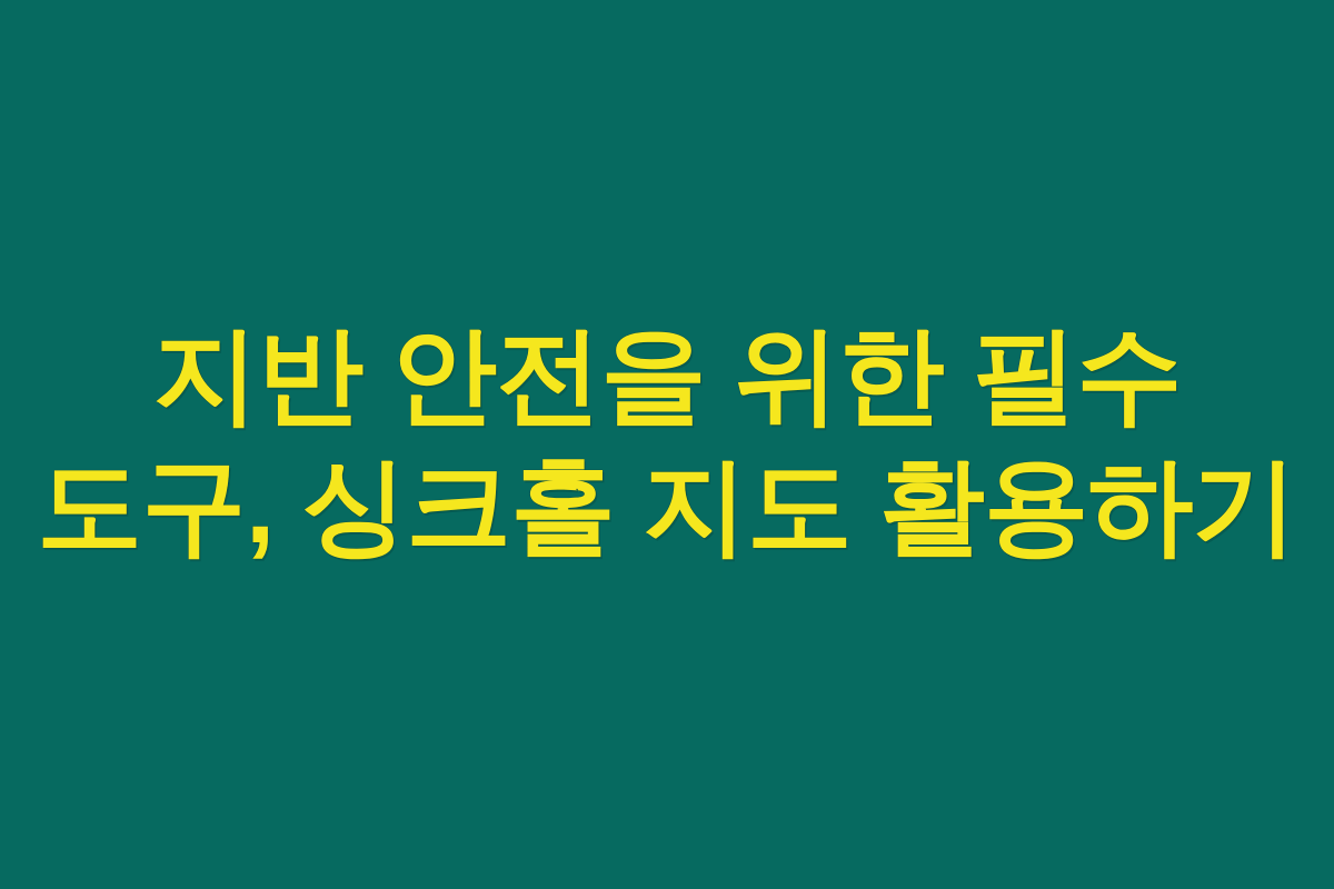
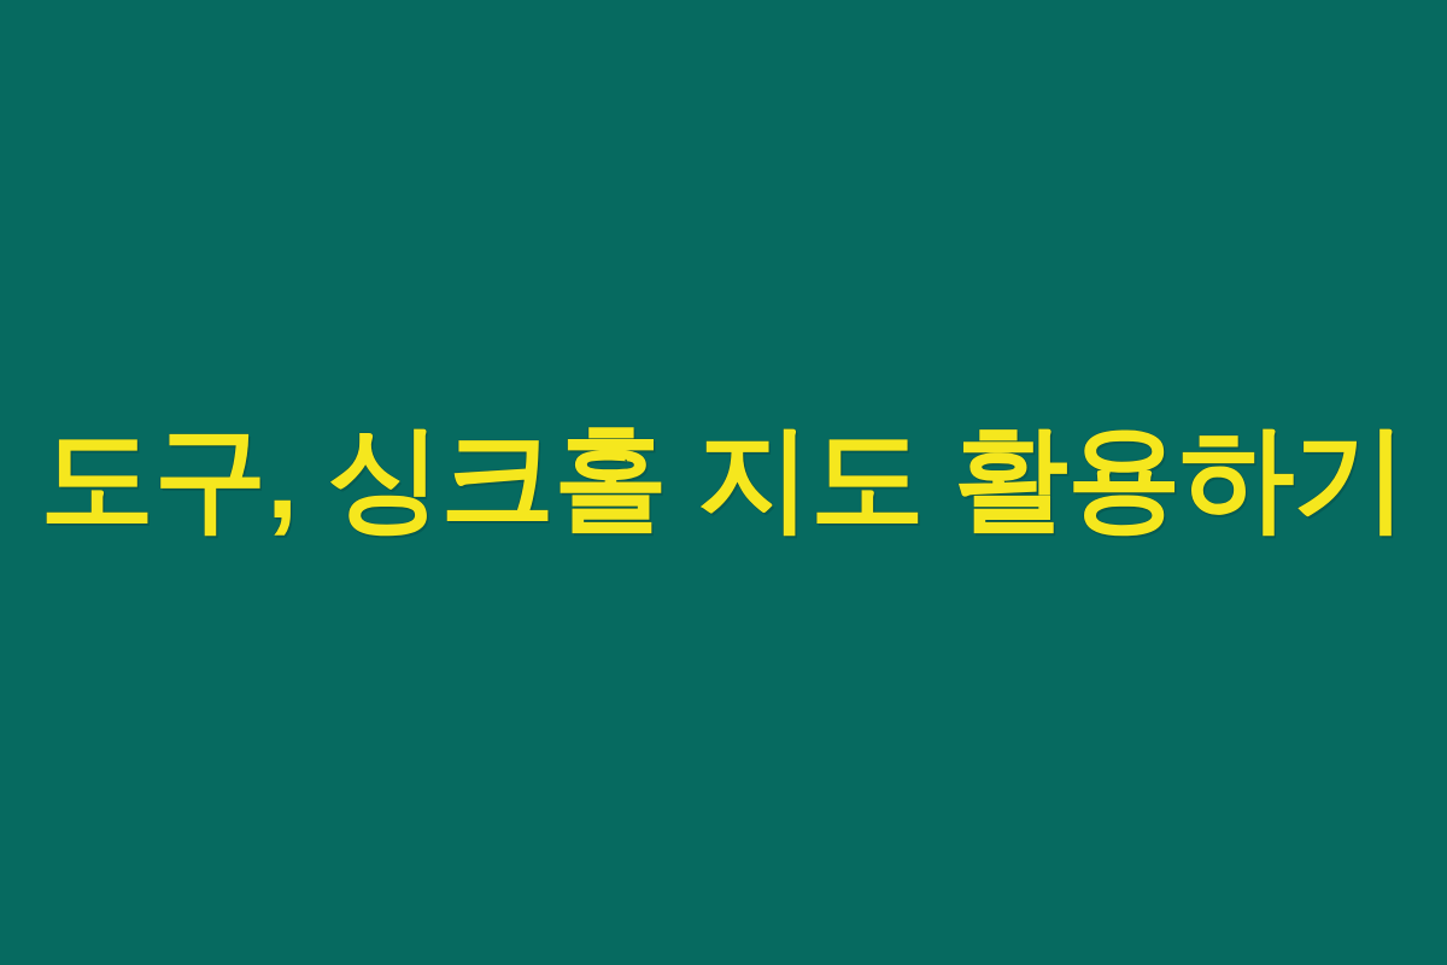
- 지반 안전을 위한 필수
  도구, 싱크홀 지도 활용하기
